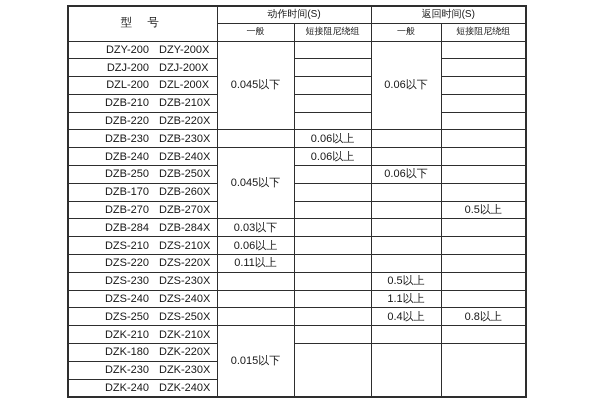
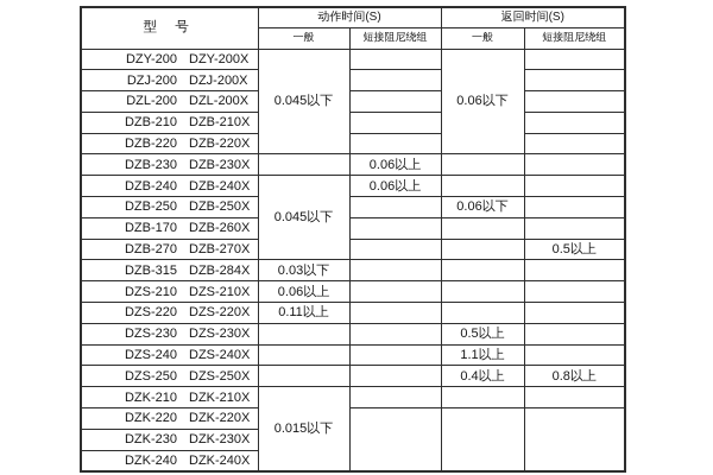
  型 号	动作时间(S)	返回时间(S)
  一般	短接阻尼绕组	一般	短接阻尼绕组
  DZY-200 DZY-200X	0.045以下		0.06以下
  DZJ-200 DZJ-200X
  DZL-200 DZL-200X
  DZB-210 DZB-210X
  DZB-220 DZB-220X
  DZB-230 DZB-230X		0.06以上
  DZB-240 DZB-240X	0.045以下	0.06以上
  DZB-250 DZB-250X		0.06以下
  DZB-170 DZB-260X
  DZB-270 DZB-270X			0.5以上
- DZB-284 DZB-284X	0.03以下
+ DZB-315 DZB-284X	0.03以下
  DZS-210 DZS-210X	0.06以上
  DZS-220 DZS-220X	0.11以上
  DZS-230 DZS-230X			0.5以上
  DZS-240 DZS-240X			1.1以上
  DZS-250 DZS-250X			0.4以上	0.8以上
  DZK-210 DZK-210X	0.015以下
- DZK-180 DZK-220X
+ DZK-220 DZK-220X
  DZK-230 DZK-230X
  DZK-240 DZK-240X
